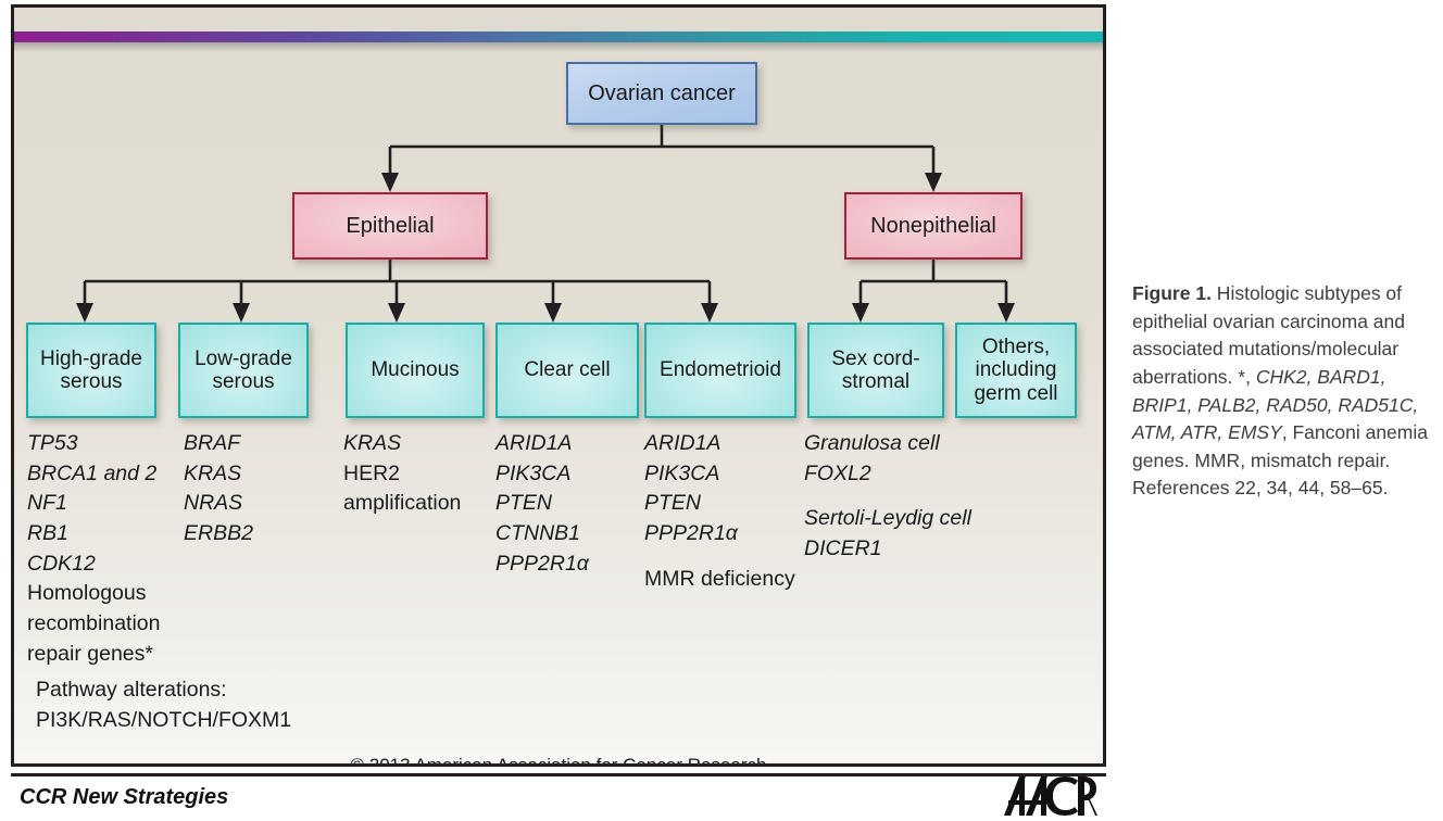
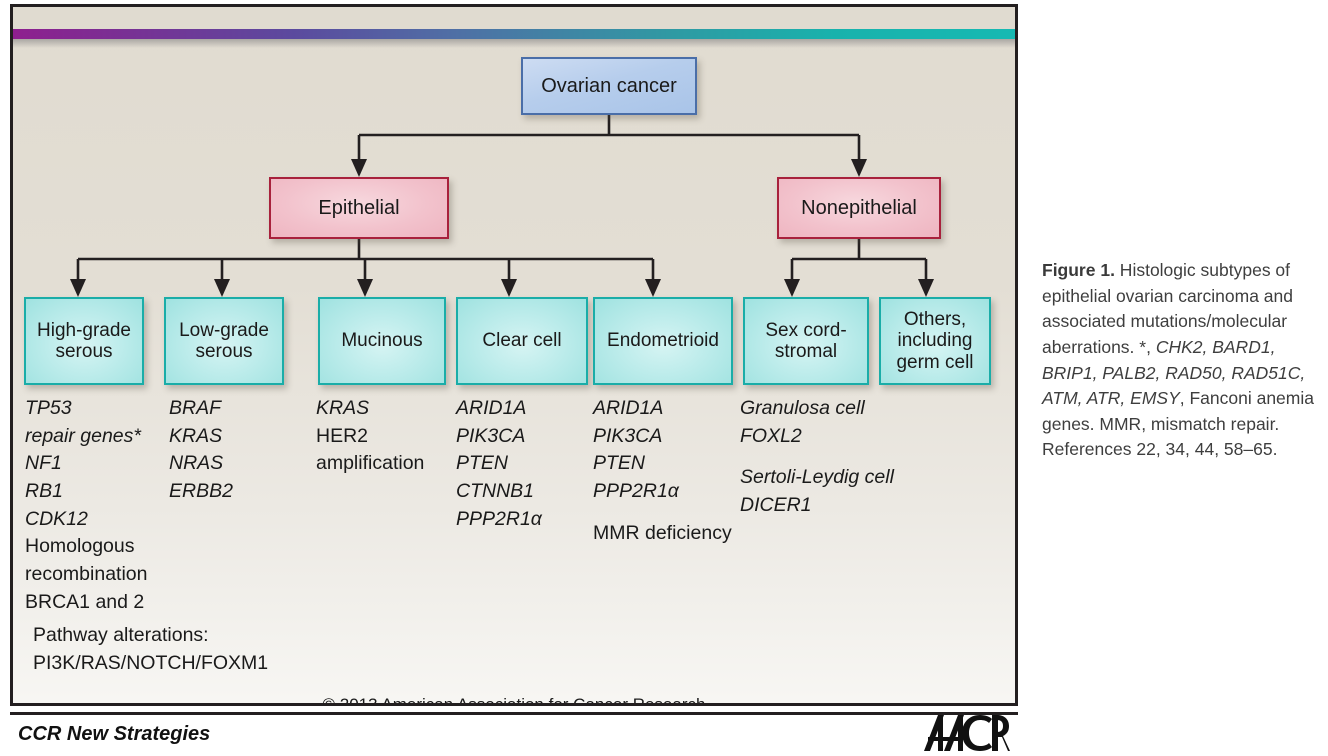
  Ovarian cancer
  Epithelial
  Nonepithelial
  High-grade
  serous
  Low-grade
  serous
  Mucinous
  Clear cell
  Endometrioid
  Sex cord-
  stromal
  Others,
  including
  germ cell
  TP53
- BRCA1 and 2
+ repair genes*
  NF1
  RB1
  CDK12
  Homologous
  recombination
- repair genes*
+ BRCA1 and 2
  BRAF
  KRAS
  NRAS
  ERBB2
  KRAS
  HER2
  amplification
  ARID1A
  PIK3CA
  PTEN
  CTNNB1
  PPP2R1α
  ARID1A
  PIK3CA
  PTEN
  PPP2R1α
  MMR deficiency
  Granulosa cell
  FOXL2
  Sertoli-Leydig cell
  DICER1
  Pathway alterations:
  PI3K/RAS/NOTCH/FOXM1
  CCR New Strategies
  Figure 1. Histologic subtypes of epithelial ovarian carcinoma and associated mutations/molecular aberrations. *, CHK2, BARD1, BRIP1, PALB2, RAD50, RAD51C, ATM, ATR, EMSY, Fanconi anemia genes. MMR, mismatch repair. References 22, 34, 44, 58–65.
